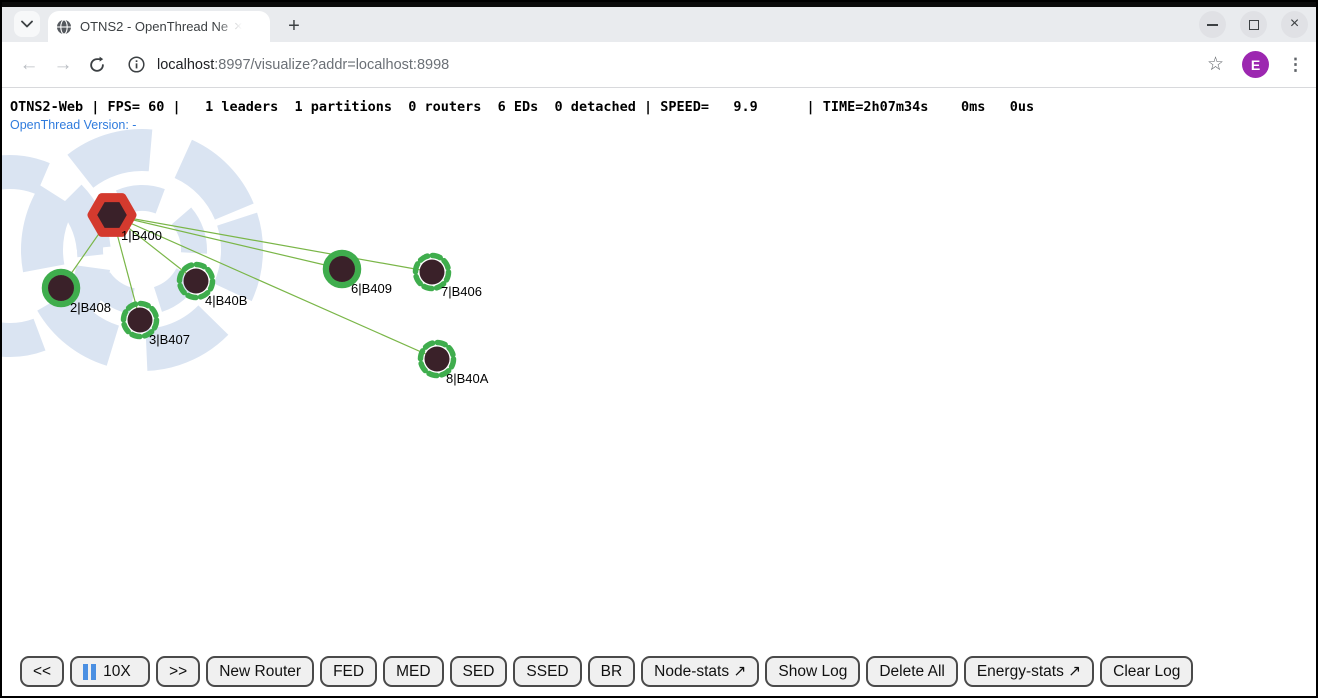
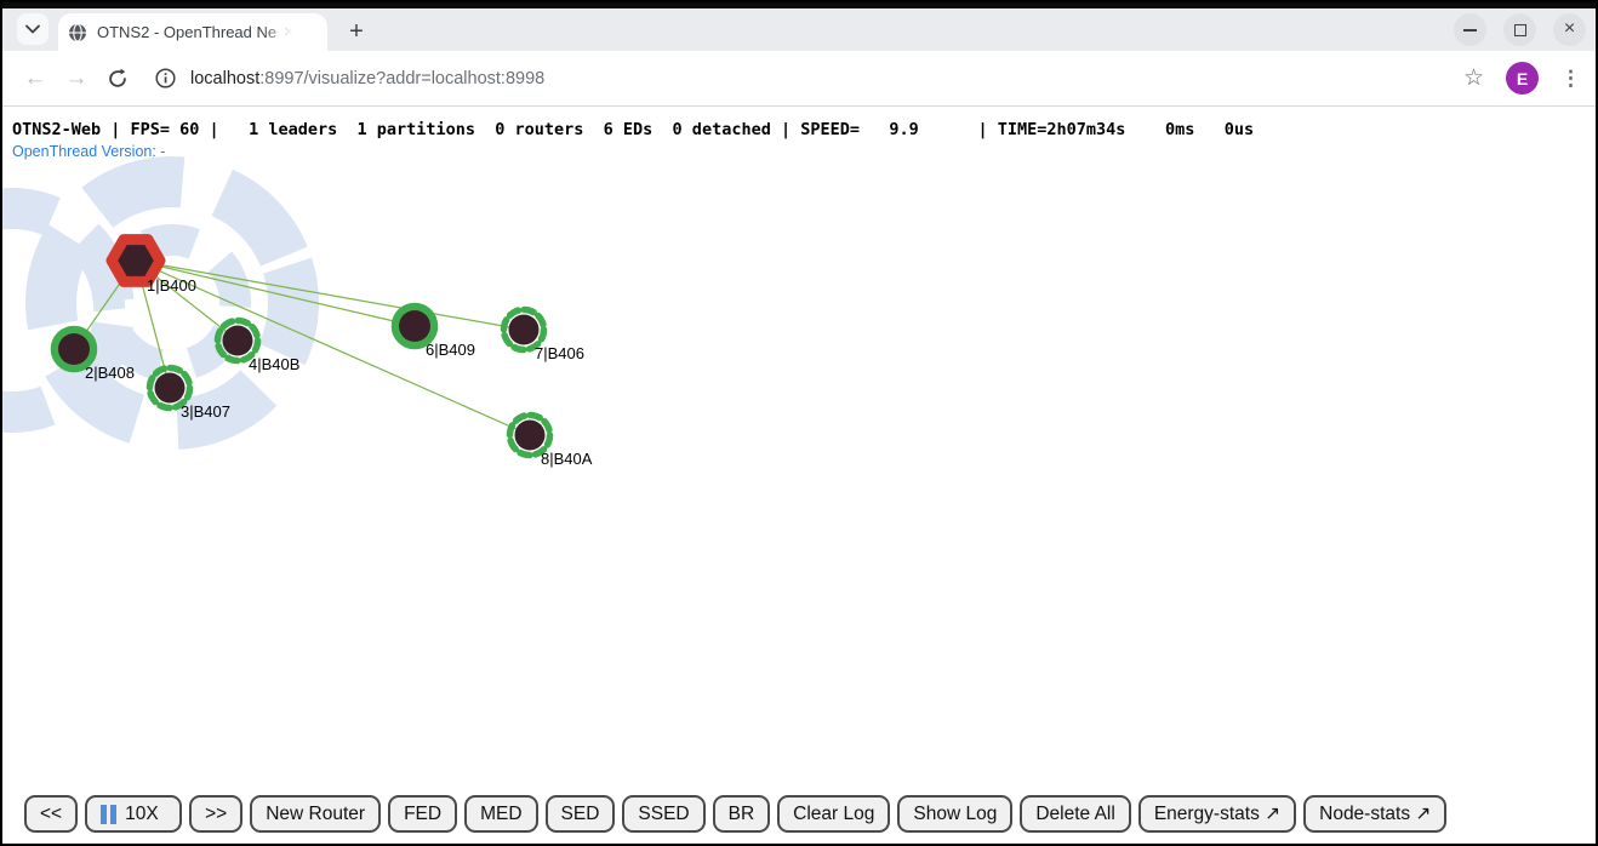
  OTNS2 - OpenThread
  +
  ×
  ←
  →
  localhost:8997/visualize?addr=localhost:8998
  ☆
  E
  ⋮
  1|B400
  2|B408
  3|B407
  4|B40B
  6|B409
  7|B406
  8|B40A
  OTNS2-Web | FPS= 60 | 1 leaders 1 partitions 0 routers 6 EDs 0 detached | SPEED= 9.9 | TIME=2h07m34s 0ms 0us
  OpenThread Version: -
  <<
  10X
  >>
  New Router
  FED
  MED
  SED
  SSED
  BR
- Node-stats ↗
+ Clear Log
  Show Log
  Delete All
  Energy-stats ↗
- Clear Log
+ Node-stats ↗
